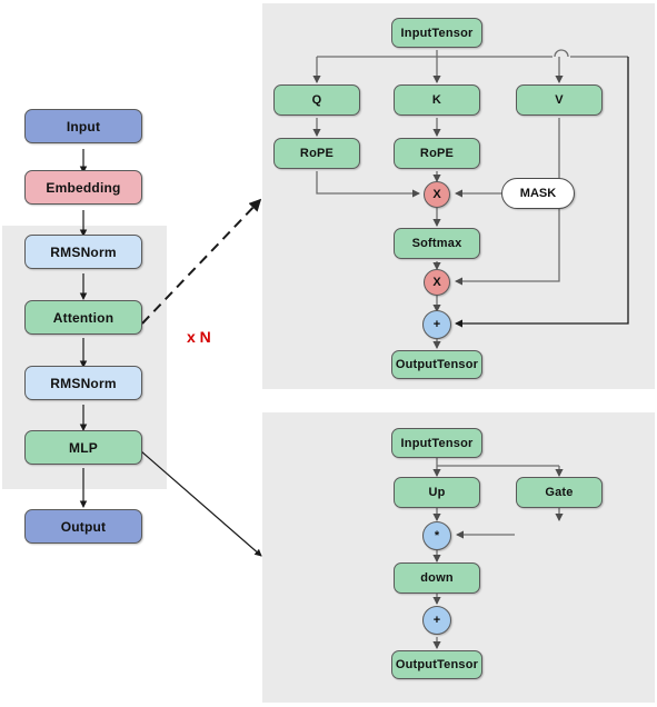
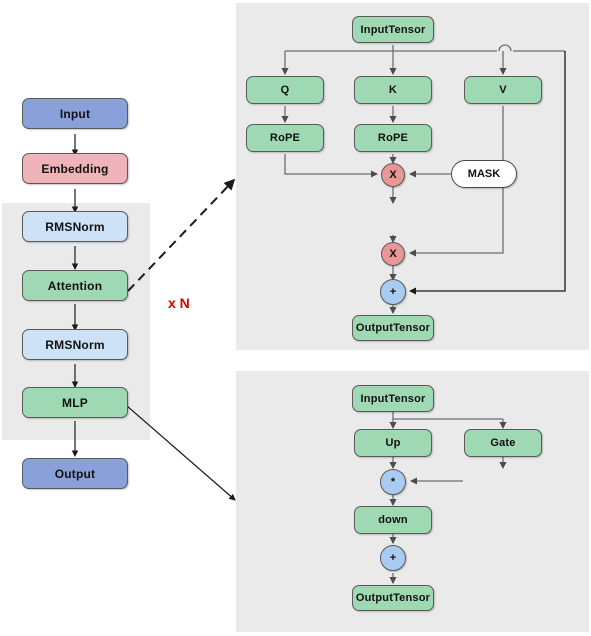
  Input
  Embedding
  RMSNorm
  Attention
  RMSNorm
  MLP
  Output
  x N
  InputTensor
  Q
  K
  V
  RoPE
  RoPE
  X
  MASK
- Softmax
  X
  +
  OutputTensor
  InputTensor
  Up
  Gate
  *
  down
  +
  OutputTensor
